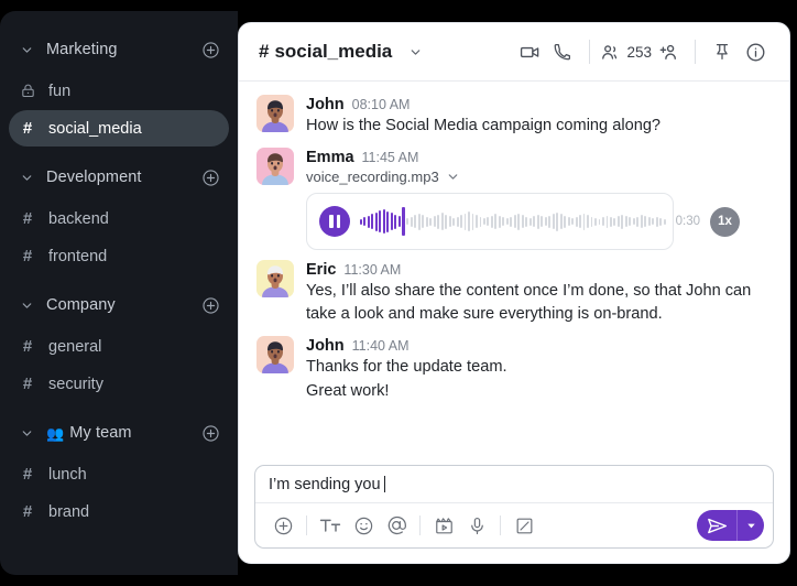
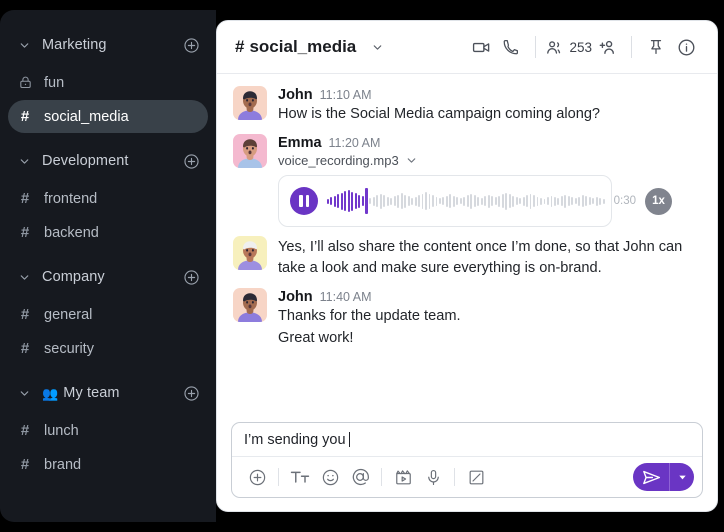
  Marketing
  fun
  #
  social_media
  Development
  #
- backend
+ frontend
  #
- frontend
+ backend
  Company
  #
  general
  #
  security
  👥
  My team
  #
  lunch
  #
  brand
  #
  social_media
  253
  John
- 08:10 AM
+ 11:10 AM
  How is the Social Media campaign coming along?
  Emma
- 11:45 AM
+ 11:20 AM
  voice_recording.mp3
  0:30
  1x
- Eric
- 11:30 AM
  Yes, I’ll also share the content once I’m done, so that John can take a look and make sure everything is on-brand.
  John
  11:40 AM
  Thanks for the update team.
  Great work!
  I’m sending you
